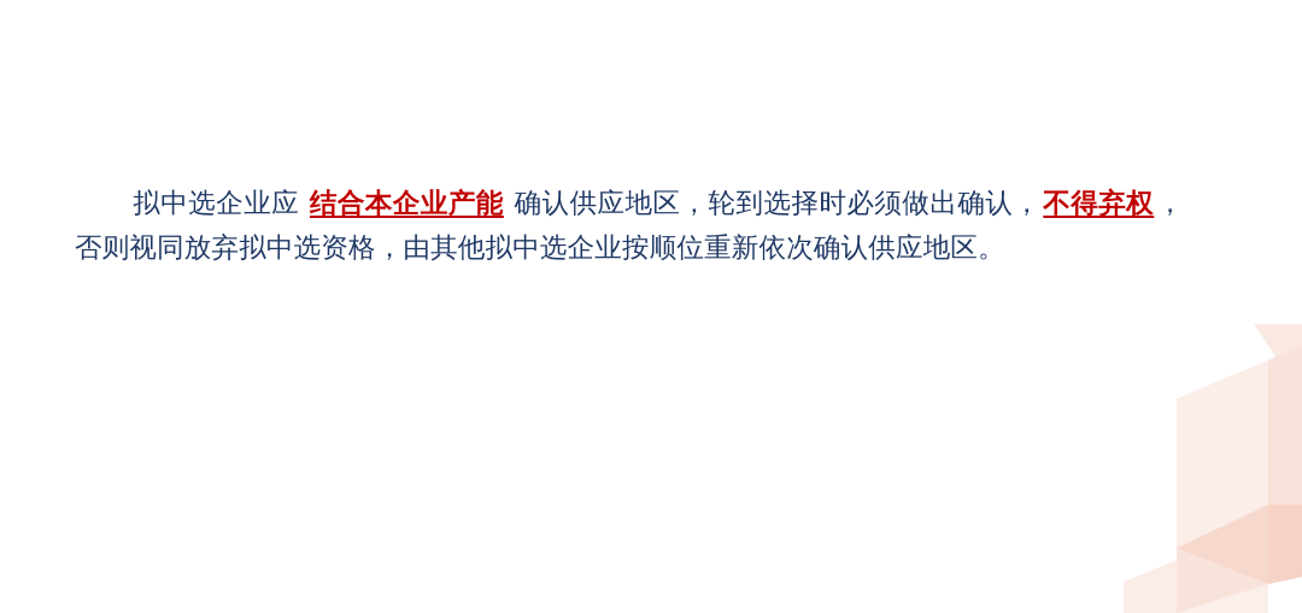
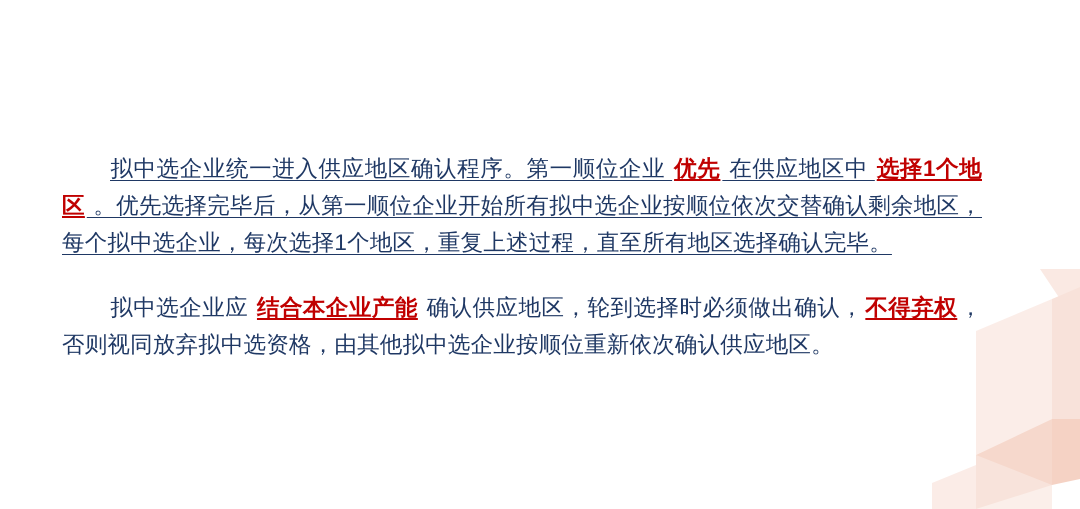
+ 拟中选企业统一进入供应地区确认程序。第一顺位企业 优先 在供应地区中 选择1个地区 。优先选择完毕后，从第一顺位企业开始所有拟中选企业按顺位依次交替确认剩余地区，每个拟中选企业，每次选择1个地区，重复上述过程，直至所有地区选择确认完毕。
  拟中选企业应 结合本企业产能 确认供应地区，轮到选择时必须做出确认，不得弃权，否则视同放弃拟中选资格，由其他拟中选企业按顺位重新依次确认供应地区。
